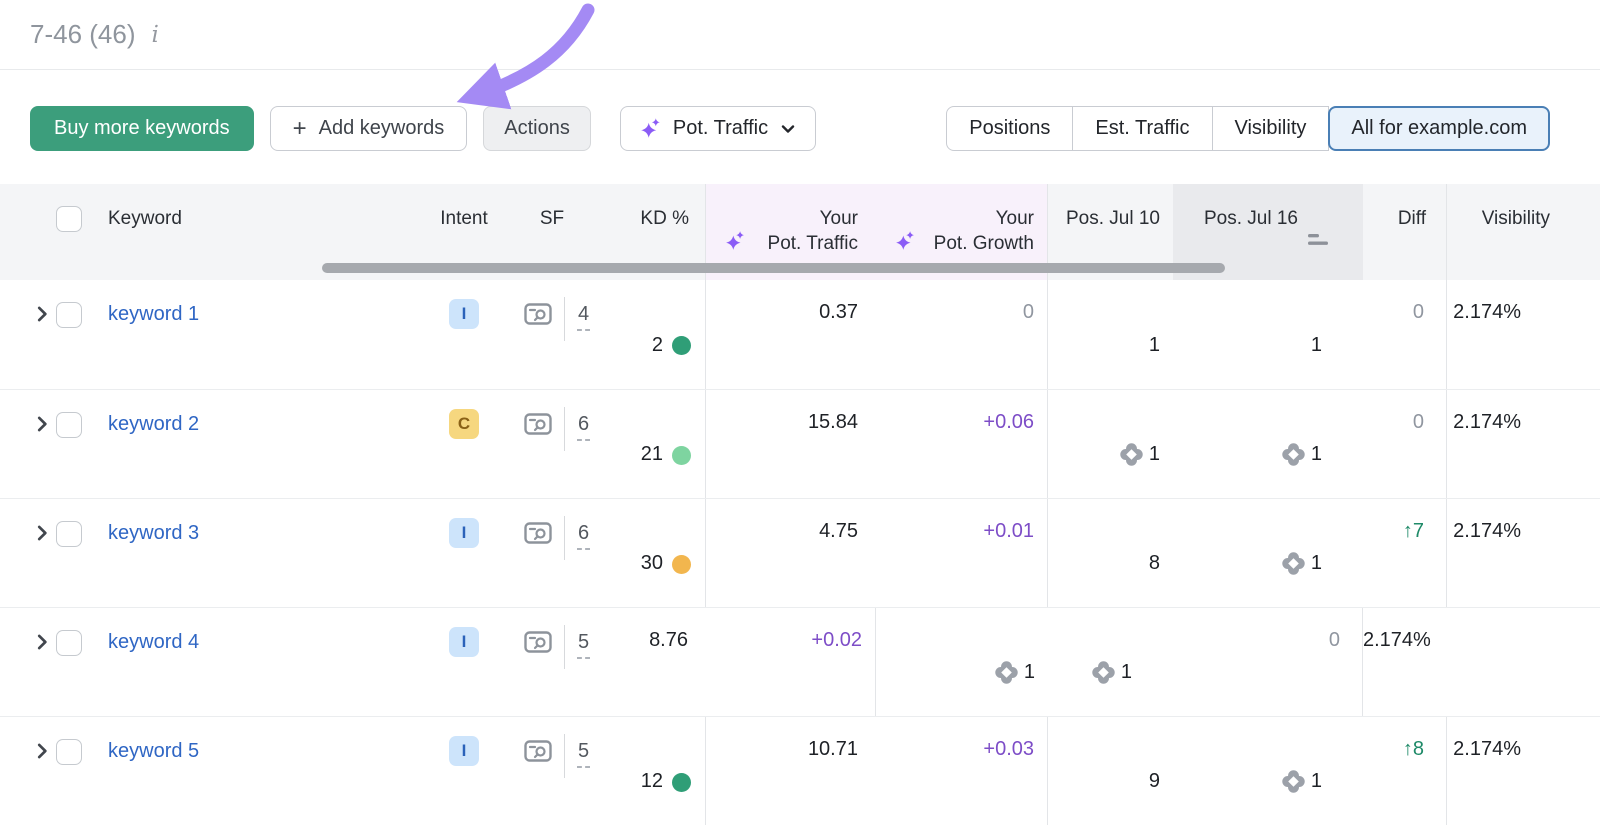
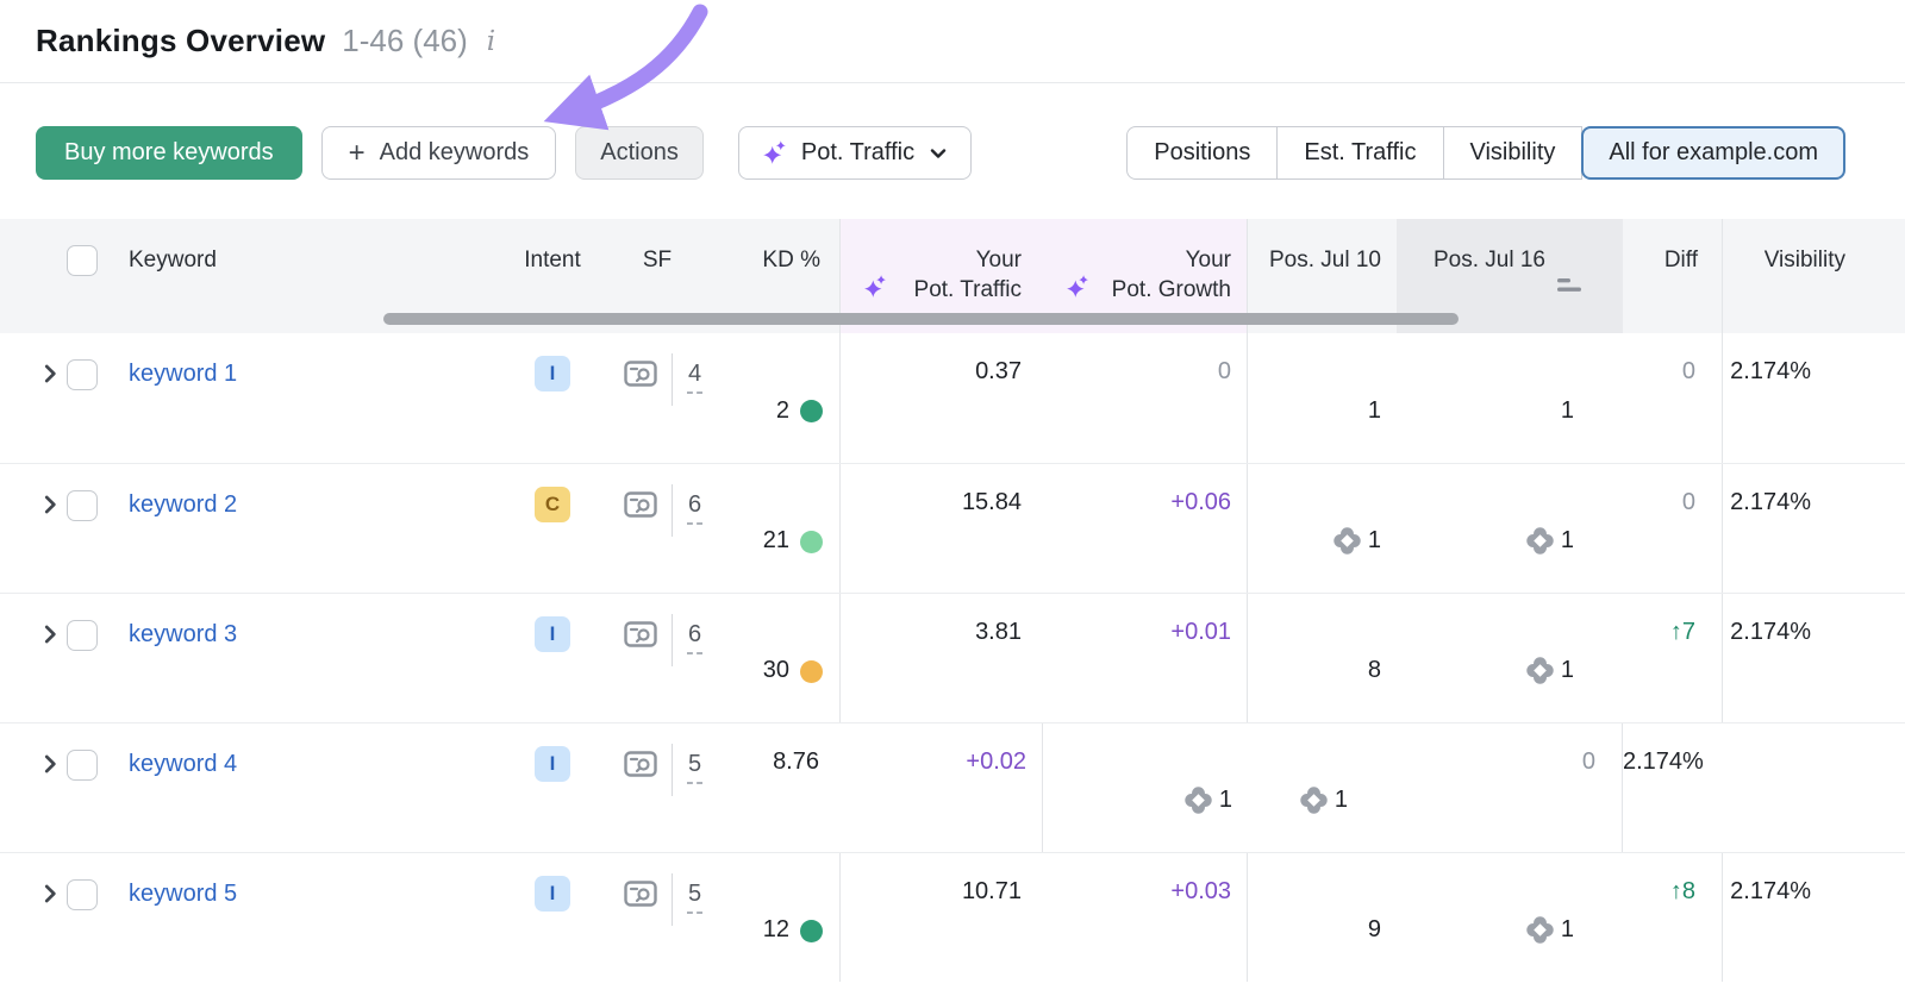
+ Rankings Overview
- 7-46 (46)
+ 1-46 (46)
  i
  Buy more keywords
  +
  Add keywords
  Actions
  Pot. Traffic
  Positions
  Est. Traffic
  Visibility
  All for example.com
  Keyword
  Intent
  SF
  KD %
  Your
  Pot. Traffic
  Your
  Pot. Growth
  Pos. Jul 10
  Pos. Jul 16
  Diff
  Visibility
  keyword 1
  I
  4
  2
  0.37
  0
  1
  1
  0
  2.174%
  keyword 2
  C
  6
  21
  15.84
  +0.06
  1
  1
  0
  2.174%
  keyword 3
  I
  6
  30
- 4.75
+ 3.81
  +0.01
  8
  1
  ↑7
  2.174%
  keyword 4
  I
  5
  8.76
  +0.02
  1
  1
  0
  2.174%
  keyword 5
  I
  5
  12
  10.71
  +0.03
  9
  1
  ↑8
  2.174%
